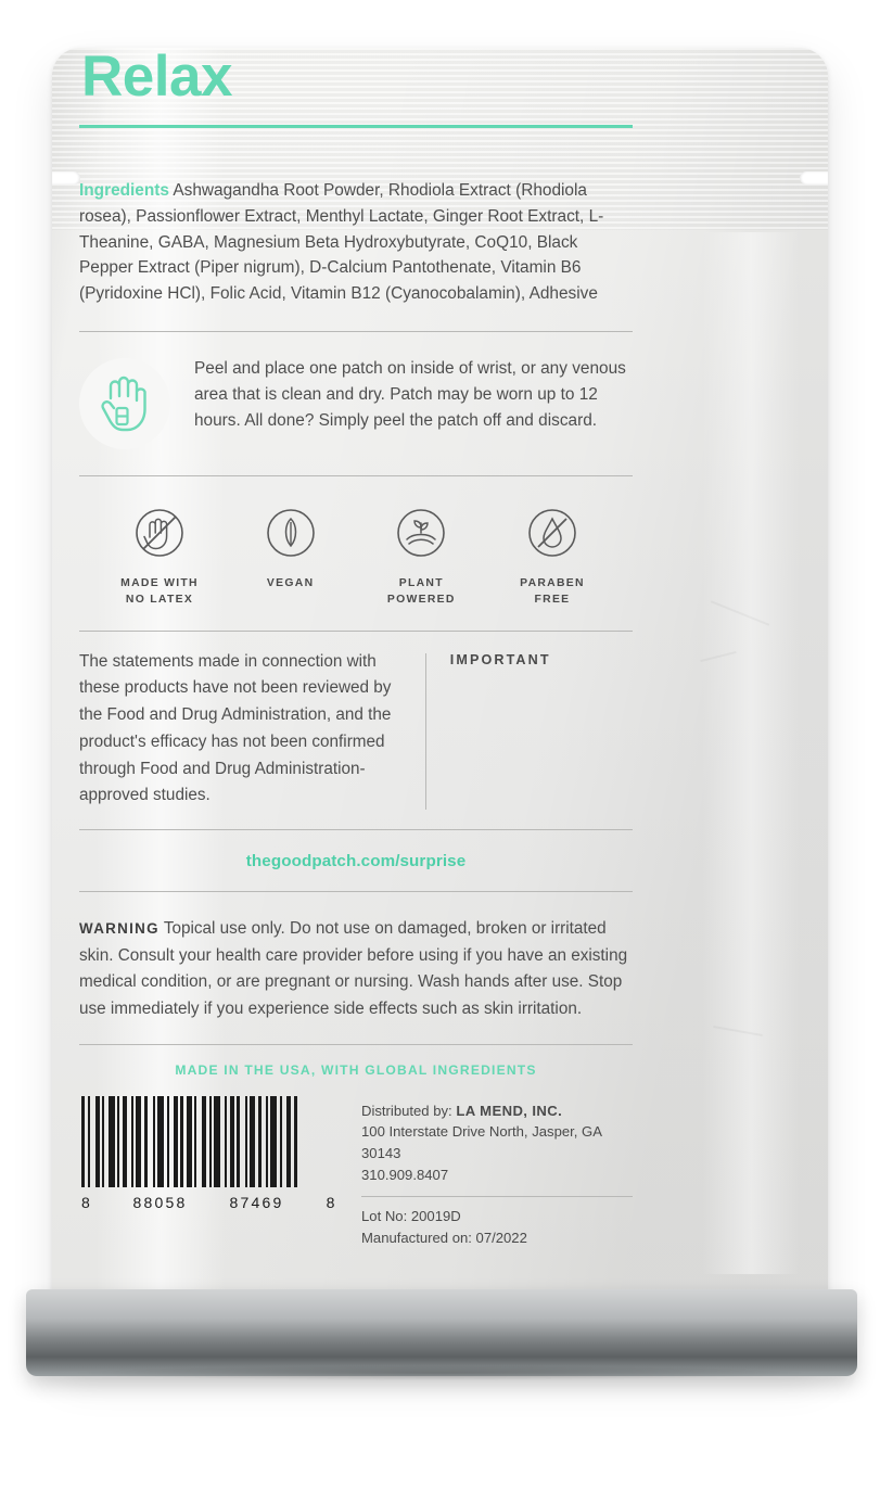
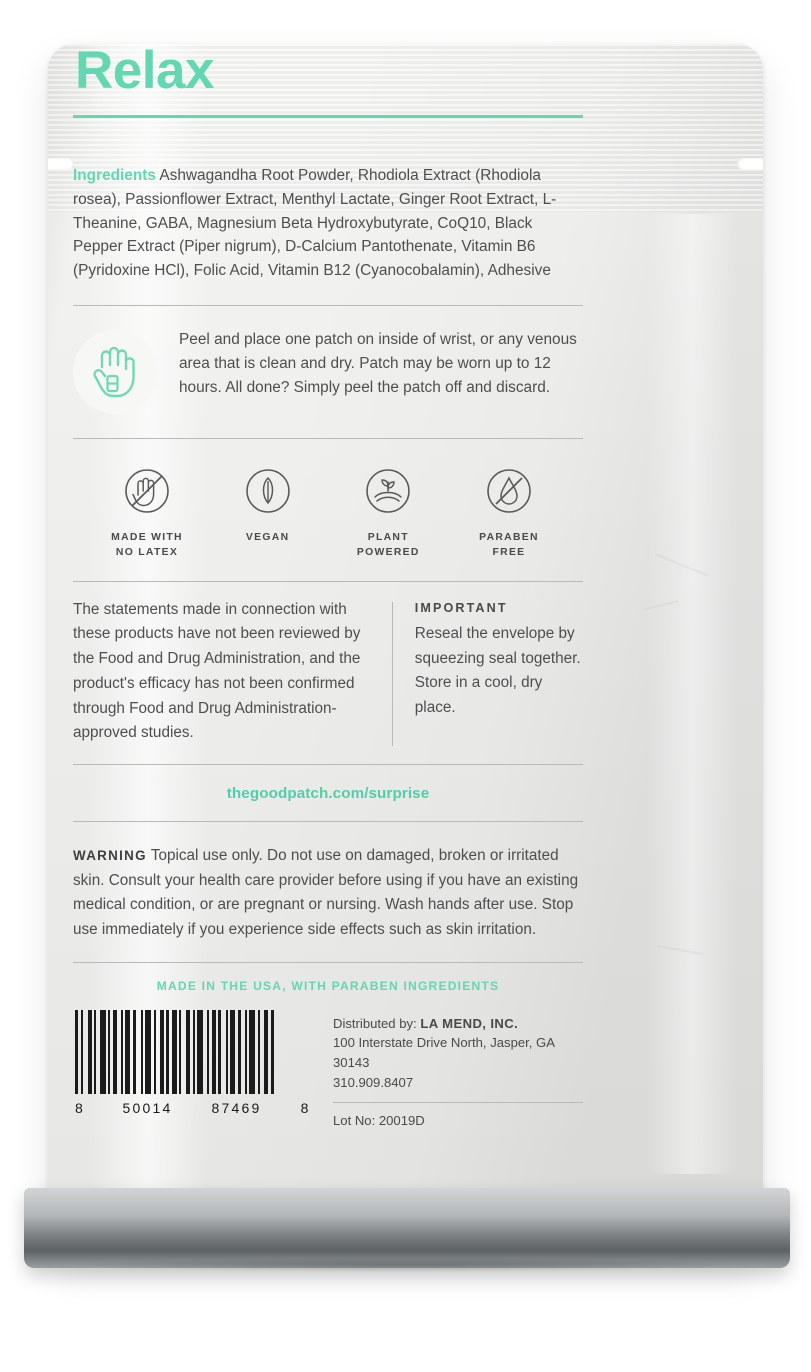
  Relax
  Ingredients Ashwagandha Root Powder, Rhodiola Extract (Rhodiola rosea), Passionflower Extract, Menthyl Lactate, Ginger Root Extract, L-Theanine, GABA, Magnesium Beta Hydroxybutyrate, CoQ10, Black Pepper Extract (Piper nigrum), D-Calcium Pantothenate, Vitamin B6 (Pyridoxine HCl), Folic Acid, Vitamin B12 (Cyanocobalamin), Adhesive
  Peel and place one patch on inside of wrist, or any venous area that is clean and dry. Patch may be worn up to 12 hours. All done? Simply peel the patch off and discard.
  MADE WITH
  NO LATEX
  VEGAN
  PLANT
  POWERED
  PARABEN
  FREE
  The statements made in connection with these products have not been reviewed by the Food and Drug Administration, and the product's efficacy has not been confirmed through Food and Drug Administration-approved studies.
  IMPORTANT
+ Reseal the envelope by squeezing seal together. Store in a cool, dry place.
  thegoodpatch.com/surprise
  WARNING Topical use only. Do not use on damaged, broken or irritated skin. Consult your health care provider before using if you have an existing medical condition, or are pregnant or nursing. Wash hands after use. Stop use immediately if you experience side effects such as skin irritation.
- MADE IN THE USA, WITH GLOBAL INGREDIENTS
+ MADE IN THE USA, WITH PARABEN INGREDIENTS
  8
- 88058
+ 50014
  87469
  8
  Distributed by: LA MEND, INC.
  100 Interstate Drive North, Jasper, GA 30143
  310.909.8407
  Lot No: 20019D
- Manufactured on: 07/2022
